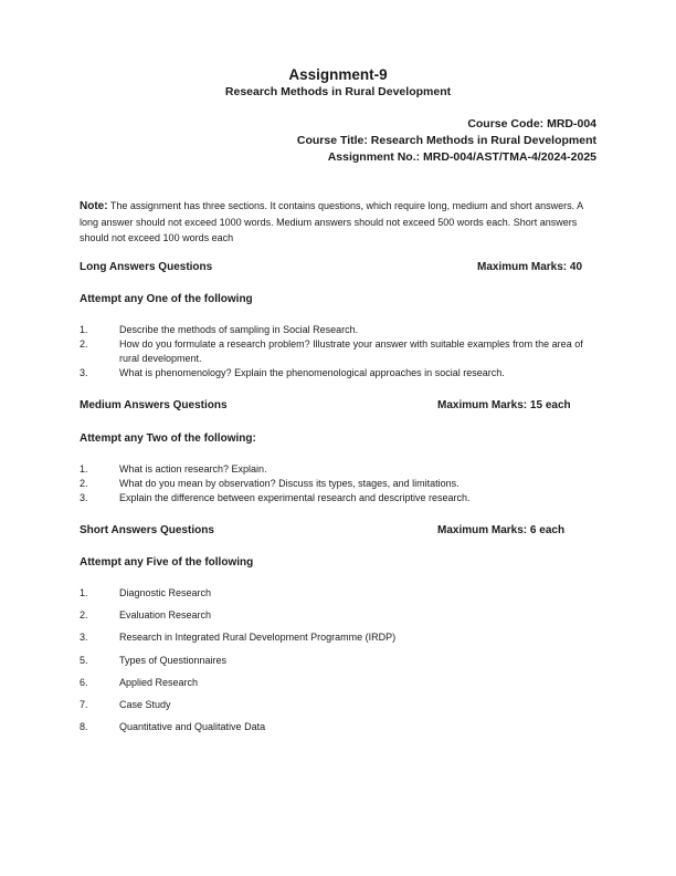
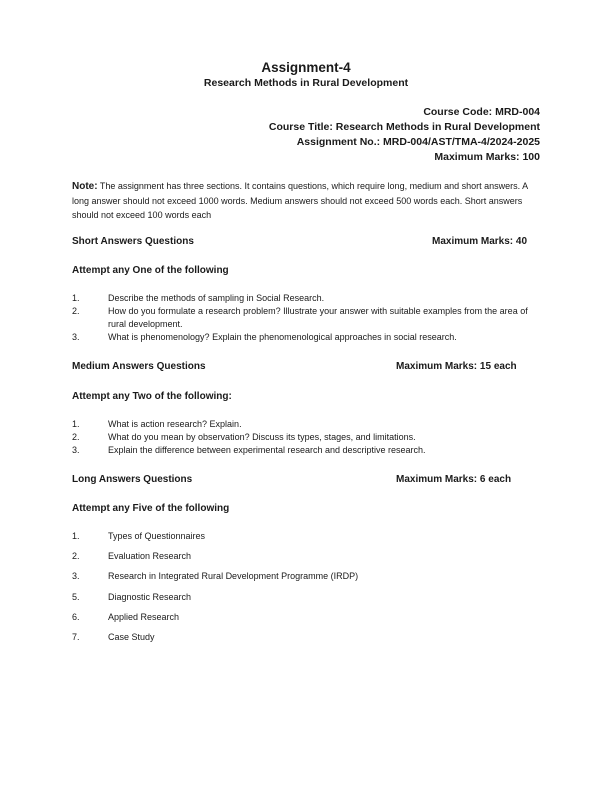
- Assignment-9
+ Assignment-4
  Research Methods in Rural Development
  Course Code: MRD-004
  Course Title: Research Methods in Rural Development
  Assignment No.: MRD-004/AST/TMA-4/2024-2025
+ Maximum Marks: 100
  Note: The assignment has three sections. It contains questions, which require long, medium and short answers. A long answer should not exceed 1000 words. Medium answers should not exceed 500 words each. Short answers should not exceed 100 words each
- Long Answers Questions
+ Short Answers Questions
  Maximum Marks: 40
  Attempt any One of the following
  1.
  Describe the methods of sampling in Social Research.
  2.
  How do you formulate a research problem? Illustrate your answer with suitable examples from the area of rural development.
  3.
  What is phenomenology? Explain the phenomenological approaches in social research.
  Medium Answers Questions
  Maximum Marks: 15 each
  Attempt any Two of the following:
  1.
  What is action research? Explain.
  2.
  What do you mean by observation? Discuss its types, stages, and limitations.
  3.
  Explain the difference between experimental research and descriptive research.
- Short Answers Questions
+ Long Answers Questions
  Maximum Marks: 6 each
  Attempt any Five of the following
  1.
- Diagnostic Research
+ Types of Questionnaires
  2.
  Evaluation Research
  3.
  Research in Integrated Rural Development Programme (IRDP)
  5.
- Types of Questionnaires
+ Diagnostic Research
  6.
  Applied Research
  7.
  Case Study
- 8.
- Quantitative and Qualitative Data
